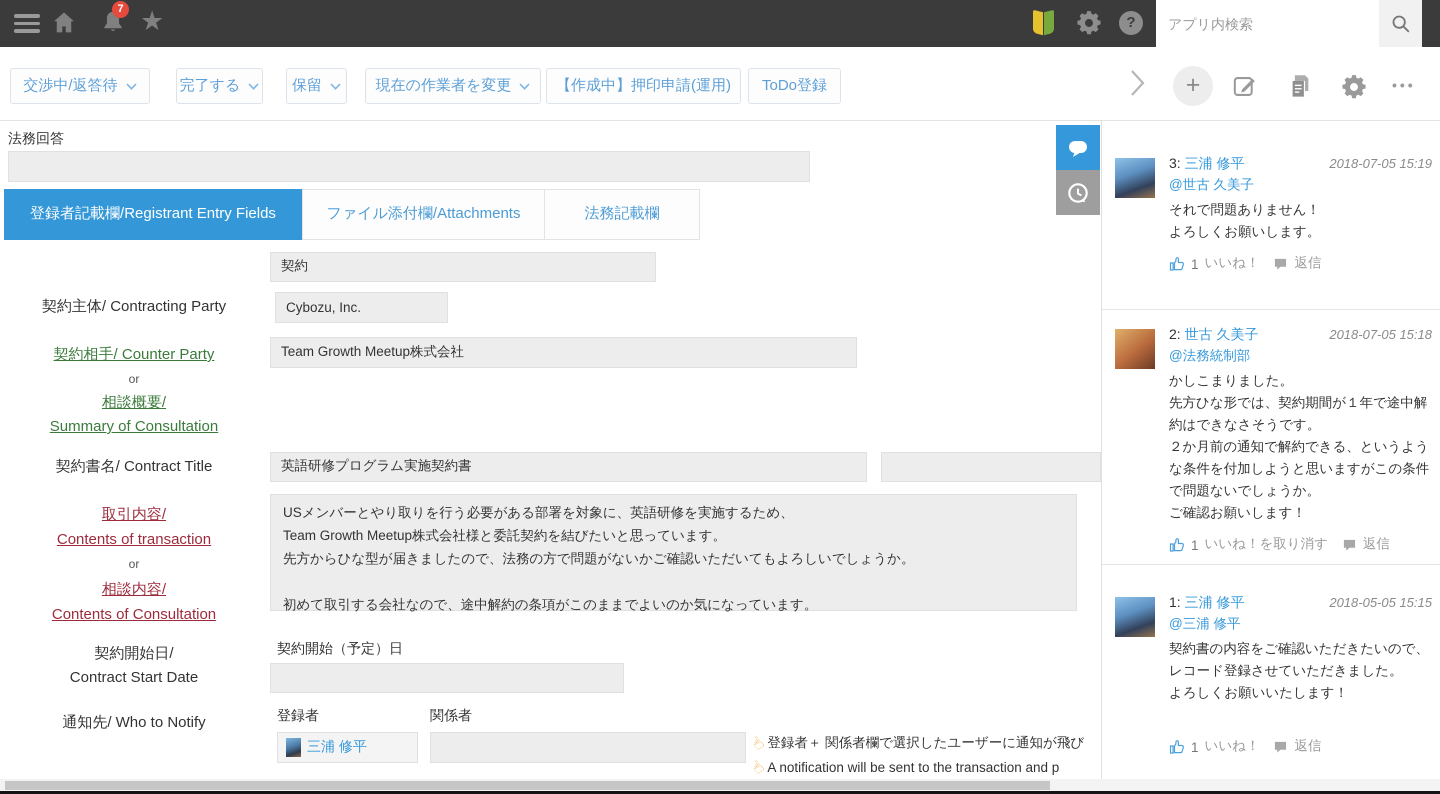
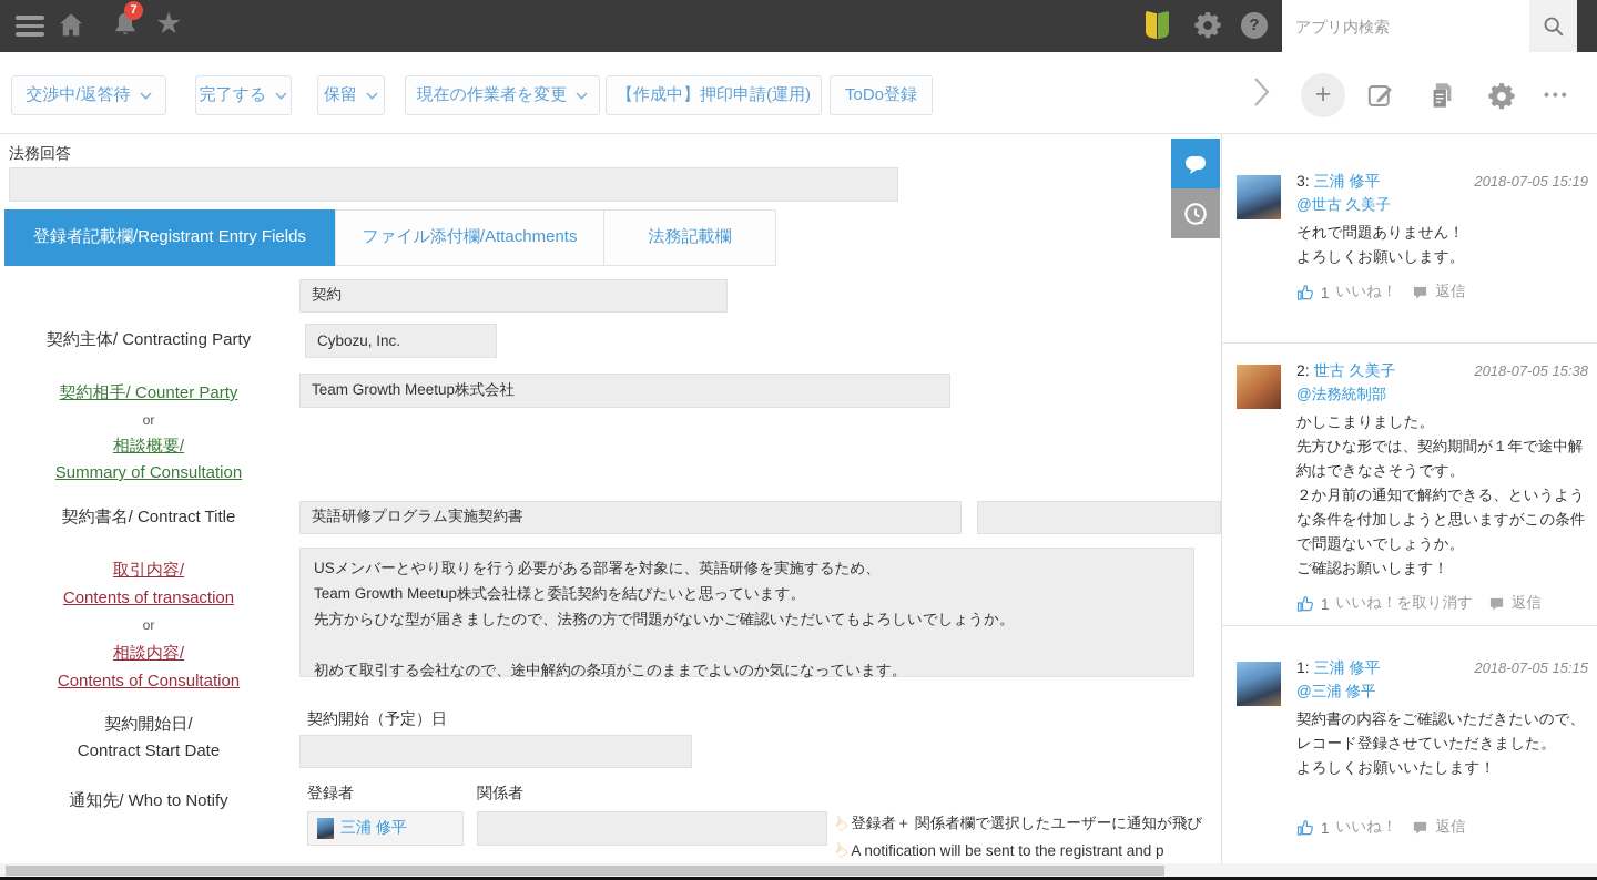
  7
  ★
  ?
  アプリ内検索
  交渉中/返答待
  完了する
  保留
  現在の作業者を変更
  【作成中】押印申請(運用)
  ToDo登録
  +
  •••
  法務回答
  登録者記載欄/Registrant Entry Fields
  ファイル添付欄/Attachments
  法務記載欄
  契約
  契約主体/ Contracting Party
  Cybozu, Inc.
  契約相手/ Counter Party
  or
  相談概要/
  Summary of Consultation
  Team Growth Meetup株式会社
  契約書名/ Contract Title
  英語研修プログラム実施契約書
  取引内容/
  Contents of transaction
  or
  相談内容/
  Contents of Consultation
  USメンバーとやり取りを行う必要がある部署を対象に、英語研修を実施するため、
  Team Growth Meetup株式会社様と委託契約を結びたいと思っています。
  先方からひな型が届きましたので、法務の方で問題がないかご確認いただいてもよろしいでしょうか。
  初めて取引する会社なので、途中解約の条項がこのままでよいのか気になっています。
  契約開始日/
  Contract Start Date
  契約開始（予定）日
  通知先/ Who to Notify
  登録者
  三浦 修平
  関係者
  登録者＋ 関係者欄で選択したユーザーに通知が飛び
- A notification will be sent to the transaction and p
+ A notification will be sent to the registrant and p
  3: 三浦 修平
  2018-07-05 15:19
  @世古 久美子
  それで問題ありません！
  よろしくお願いします。
  1
  いいね！
  返信
  2: 世古 久美子
- 2018-07-05 15:18
+ 2018-07-05 15:38
  @法務統制部
  かしこまりました。
  先方ひな形では、契約期間が１年で途中解約はできなさそうです。
  ２か月前の通知で解約できる、というような条件を付加しようと思いますがこの条件で問題ないでしょうか。
  ご確認お願いします！
  1
  いいね！を取り消す
  返信
  1: 三浦 修平
- 2018-05-05 15:15
+ 2018-07-05 15:15
  @三浦 修平
  契約書の内容をご確認いただきたいので、
  レコード登録させていただきました。
  よろしくお願いいたします！
  1
  いいね！
  返信
